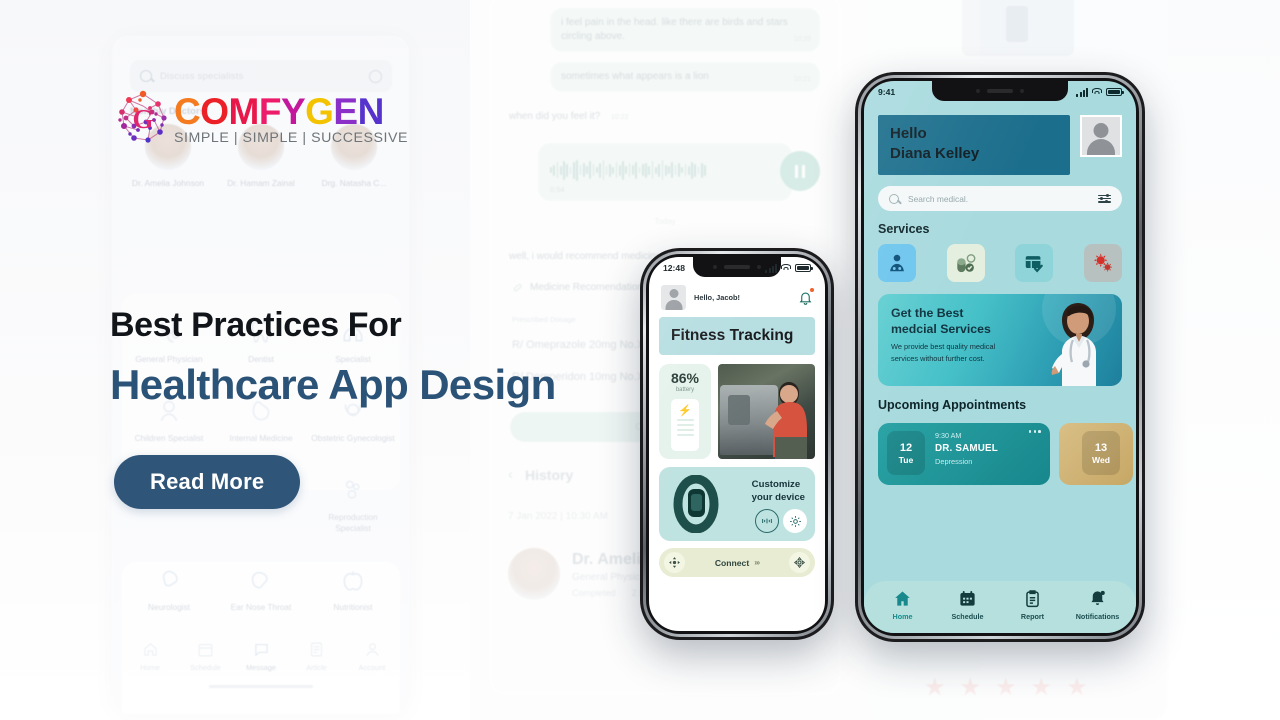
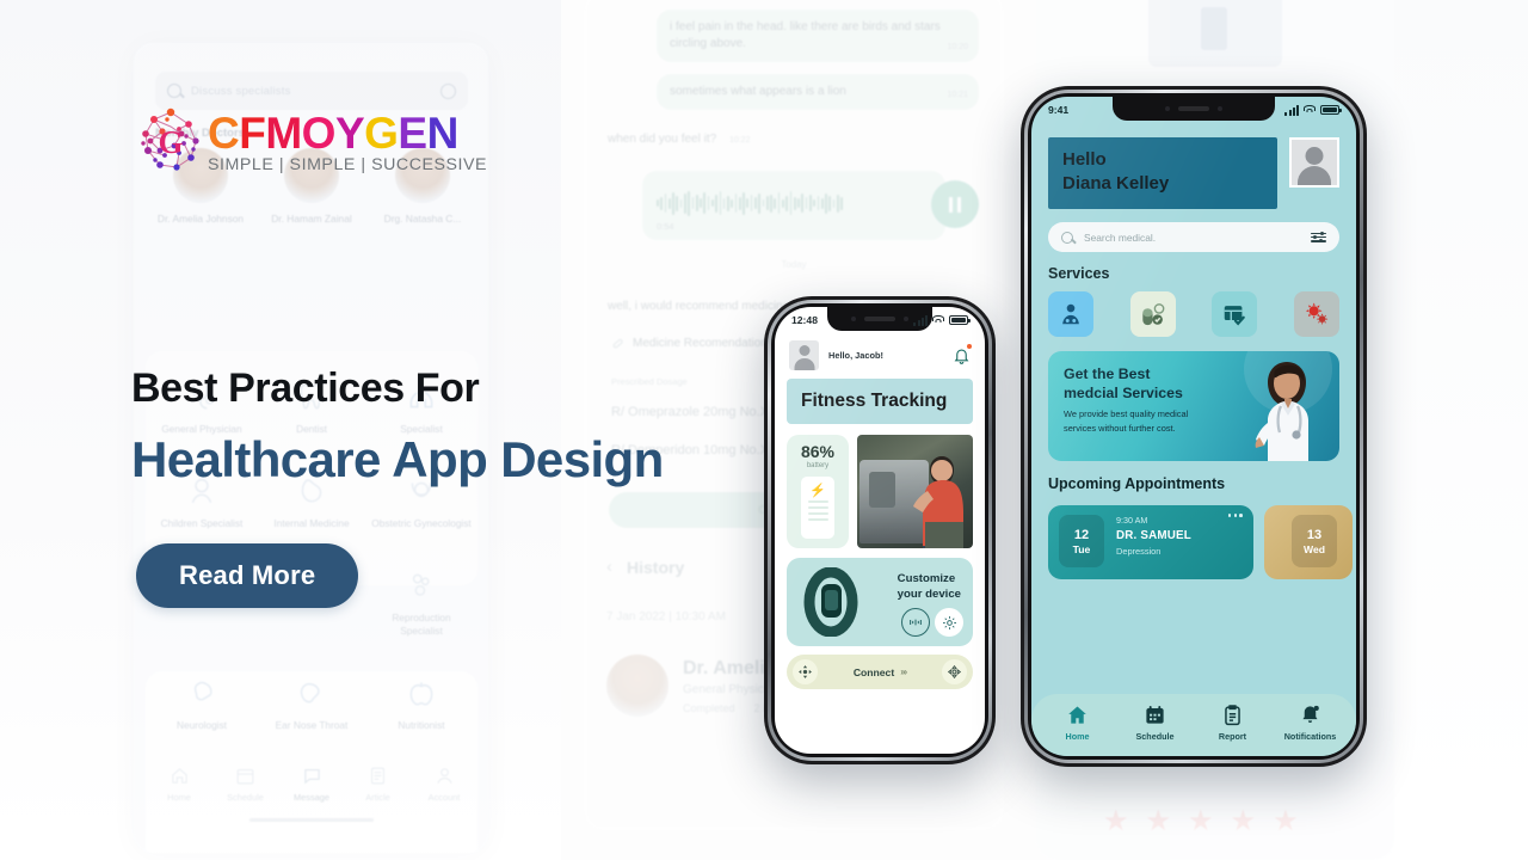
  onhly Doctors
  Drg. Natasha C...
  Ear Nose Throat
  well, i would recommend medic
  Medicine Recomendatio
  R/ Omeprazole 20mg No.
  R/ Domperidon 10mg No.
  History
  General Physic
  ★
  12:48
  9:41
  G
  C
- O
+ F
  M
- F
+ O
  Y
  G
  E
  N
  SIMPLE | SIMPLE | SUCCESSIVE
  Best Practices For
  Healthcare App Design
  Read More
